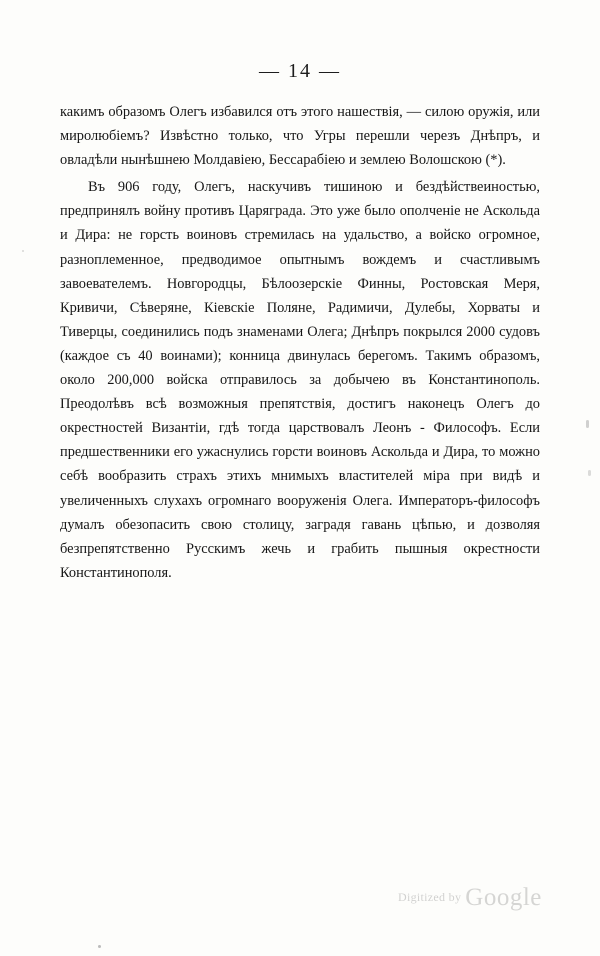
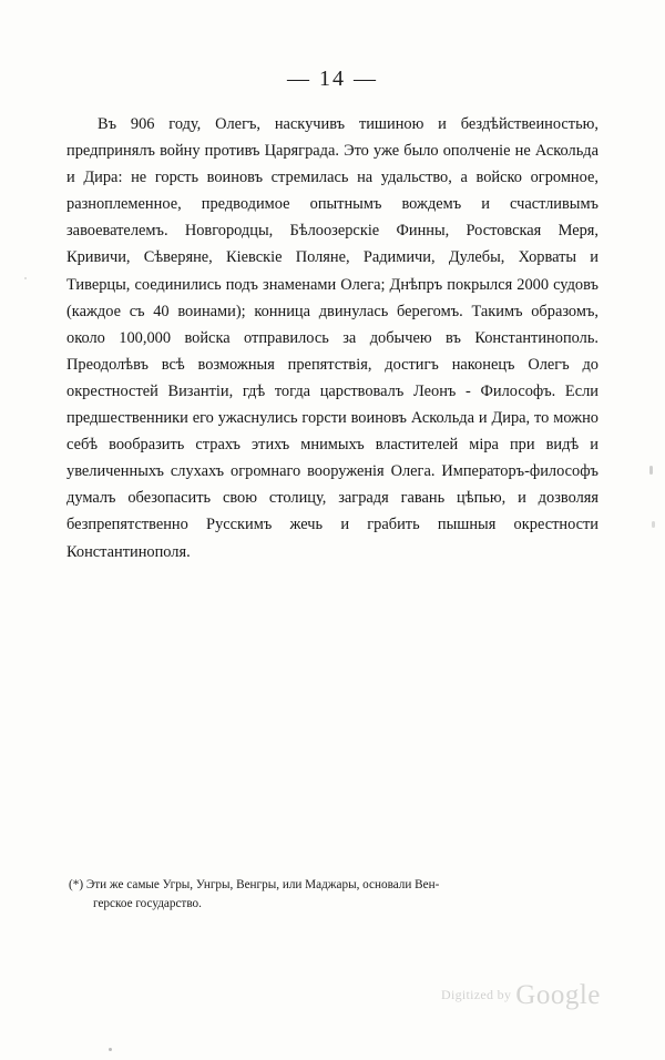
  — 14 —
- какимъ образомъ Олегъ избавился отъ этого нашествія, — силою оружія, или миролюбіемъ? Извѣстно только, что Угры перешли черезъ Днѣпръ, и овладѣли нынѣшнею Молдавіею, Бессарабіею и землею Волошскою (*).
- Въ 906 году, Олегъ, наскучивъ тишиною и бездѣйствеиностью, предпринялъ войну противъ Царяграда. Это уже было ополченіе не Аскольда и Дира: не горсть воиновъ стремилась на удальство, а войско огромное, разноплеменное, предводимое опытнымъ вождемъ и счастливымъ завоевателемъ. Новгородцы, Бѣлоозерскіе Финны, Ростовская Меря, Кривичи, Сѣверяне, Кіевскіе Поляне, Радимичи, Дулебы, Хорваты и Тиверцы, соединились подъ знаменами Олега; Днѣпръ покрылся 2000 судовъ (каждое съ 40 воинами); конница двинулась берегомъ. Такимъ образомъ, около 200,000 войска отправилось за добычею въ Константинополь. Преодолѣвъ всѣ возможныя препятствія, достигъ наконецъ Олегъ до окрестностей Византіи, гдѣ тогда царствовалъ Леонъ - Философъ. Если предшественники его ужаснулись горсти воиновъ Аскольда и Дира, то можно себѣ вообразить страхъ этихъ мнимыхъ властителей міра при видѣ и увеличенныхъ слухахъ огромнаго вооруженія Олега. Императоръ-философъ думалъ обезопасить свою столицу, заградя гавань цѣпью, и дозволяя безпрепятственно Русскимъ жечь и грабить пышныя окрестности Константинополя.
+ Въ 906 году, Олегъ, наскучивъ тишиною и бездѣйствеиностью, предпринялъ войну противъ Царяграда. Это уже было ополченіе не Аскольда и Дира: не горсть воиновъ стремилась на удальство, а войско огромное, разноплеменное, предводимое опытнымъ вождемъ и счастливымъ завоевателемъ. Новгородцы, Бѣлоозерскіе Финны, Ростовская Меря, Кривичи, Сѣверяне, Кіевскіе Поляне, Радимичи, Дулебы, Хорваты и Тиверцы, соединились подъ знаменами Олега; Днѣпръ покрылся 2000 судовъ (каждое съ 40 воинами); конница двинулась берегомъ. Такимъ образомъ, около 100,000 войска отправилось за добычею въ Константинополь. Преодолѣвъ всѣ возможныя препятствія, достигъ наконецъ Олегъ до окрестностей Византіи, гдѣ тогда царствовалъ Леонъ - Философъ. Если предшественники его ужаснулись горсти воиновъ Аскольда и Дира, то можно себѣ вообразить страхъ этихъ мнимыхъ властителей міра при видѣ и увеличенныхъ слухахъ огромнаго вооруженія Олега. Императоръ-философъ думалъ обезопасить свою столицу, заградя гавань цѣпью, и дозволяя безпрепятственно Русскимъ жечь и грабить пышныя окрестности Константинополя.
+ (*) Эти же самые Угры, Унгры, Венгры, или Маджары, основали Вен-
+ герское государство.
  Digitized by Google
